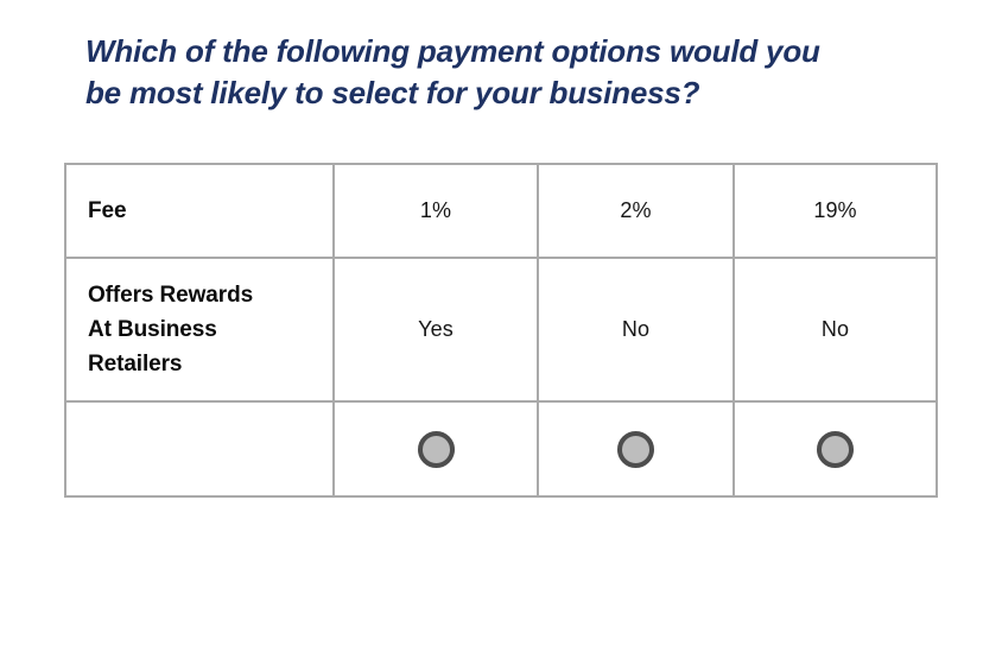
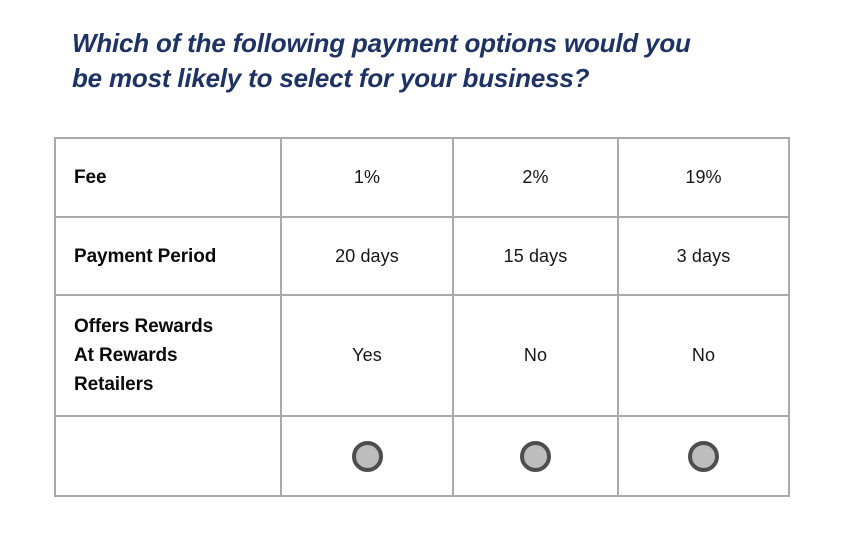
  Which of the following payment options would you
  be most likely to select for your business?
  Fee	1%	2%	19%
+ Payment Period	20 days	15 days	3 days
- Offers Rewards At Business Retailers	Yes	No	No
+ Offers Rewards At Rewards Retailers	Yes	No	No
